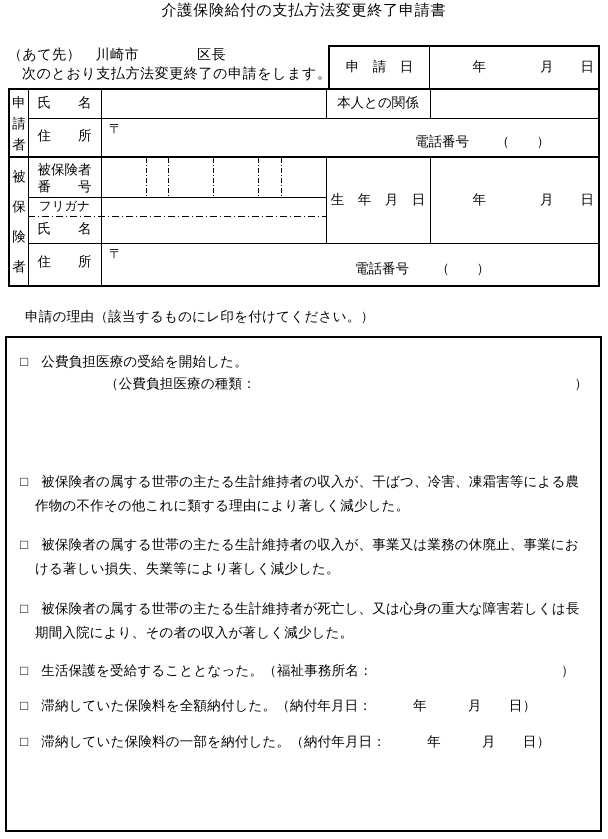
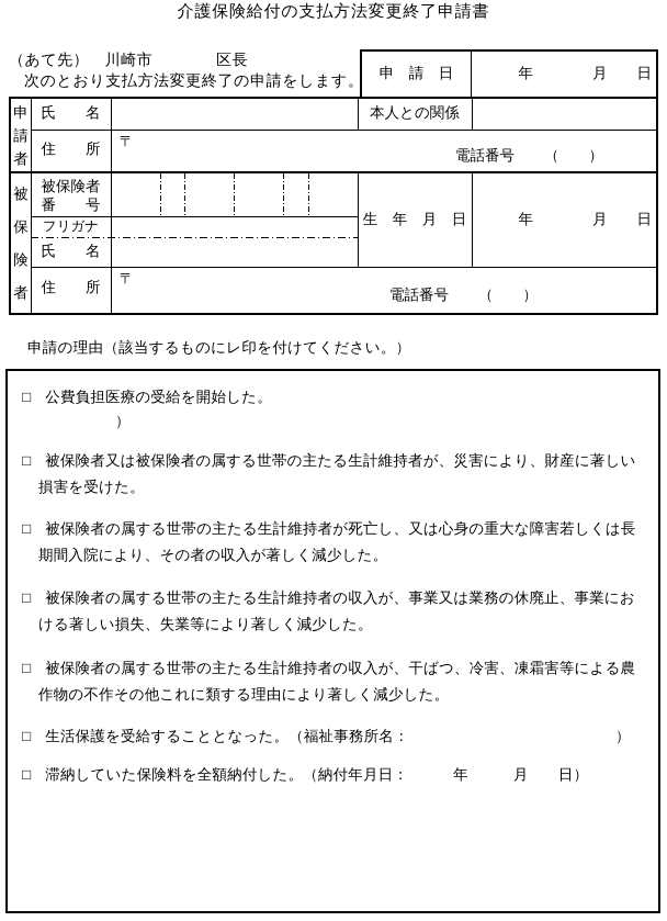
  介護保険給付の支払方法変更終了申請書
  （あて先） 川崎市 区長
  次のとおり支払方法変更終了の申請をします。
  申 請 日
  年 月 日
  申請者
  氏 名
  本人との関係
  住 所
  〒
  電話番号 （ ）
  被保険者
  被保険者
  番 号
  フリガナ
  氏 名
  生 年 月 日
  年 月 日
  住 所
  〒
  電話番号 （ ）
  申請の理由（該当するものにレ印を付けてください。）
  □ 公費負担医療の受給を開始した。
- （公費負担医療の種類：
  ）
+ □ 被保険者又は被保険者の属する世帯の主たる生計維持者が、災害により、財産に著しい損害を受けた。
- □ 被保険者の属する世帯の主たる生計維持者の収入が、干ばつ、冷害、凍霜害等による農作物の不作その他これに類する理由により著しく減少した。
+ □ 被保険者の属する世帯の主たる生計維持者が死亡し、又は心身の重大な障害若しくは長期間入院により、その者の収入が著しく減少した。
  □ 被保険者の属する世帯の主たる生計維持者の収入が、事業又は業務の休廃止、事業における著しい損失、失業等により著しく減少した。
- □ 被保険者の属する世帯の主たる生計維持者が死亡し、又は心身の重大な障害若しくは長期間入院により、その者の収入が著しく減少した。
+ □ 被保険者の属する世帯の主たる生計維持者の収入が、干ばつ、冷害、凍霜害等による農作物の不作その他これに類する理由により著しく減少した。
  □ 生活保護を受給することとなった。（福祉事務所名：
  ）
  □ 滞納していた保険料を全額納付した。（納付年月日： 年 月 日）
- □ 滞納していた保険料の一部を納付した。（納付年月日： 年 月 日）
